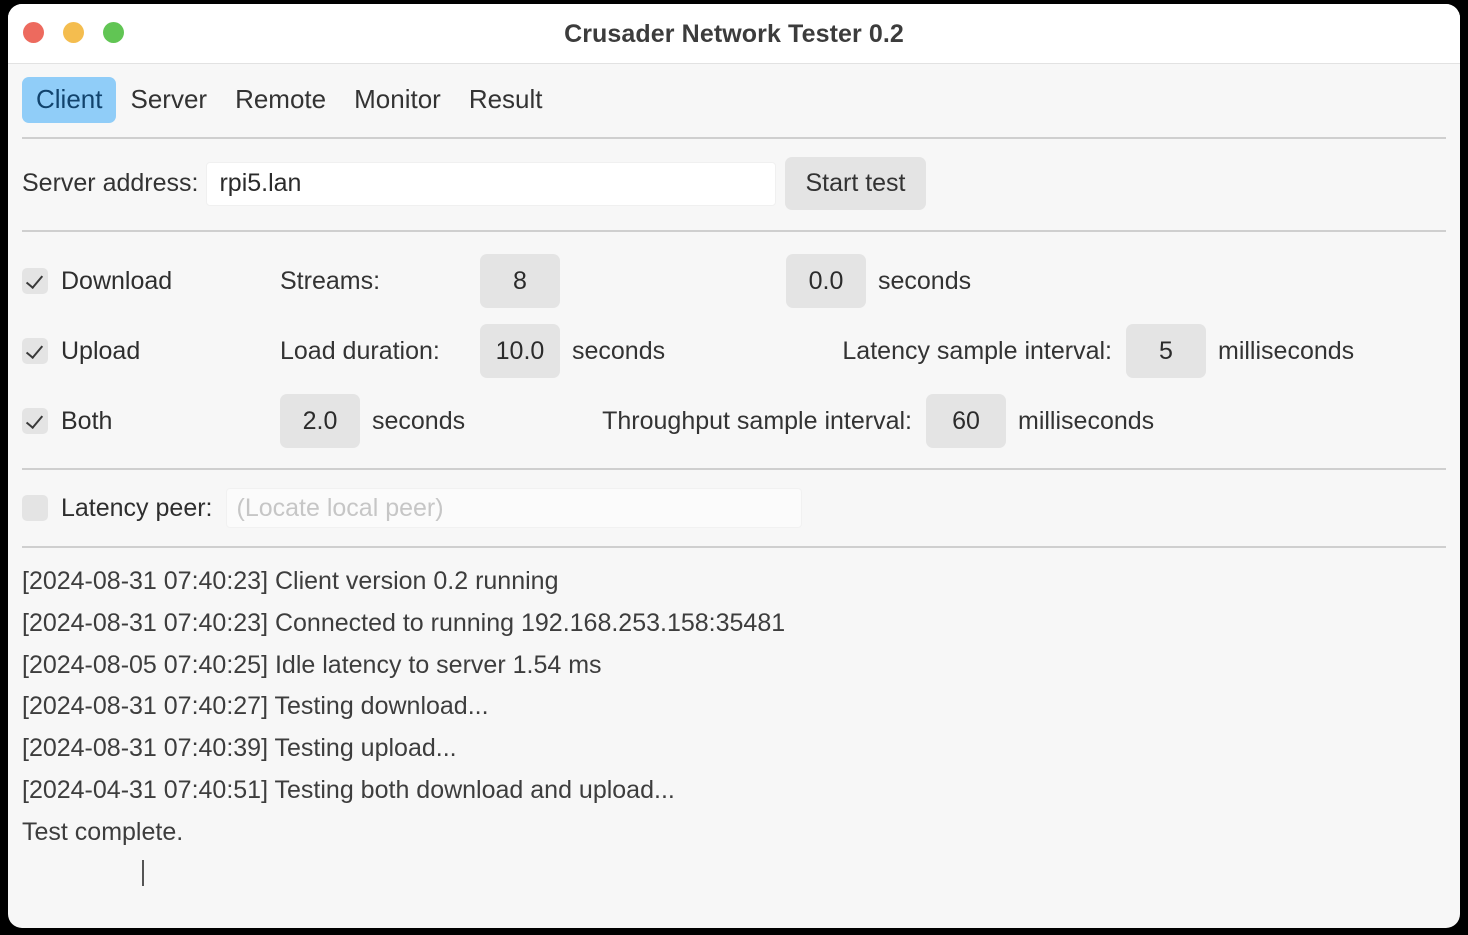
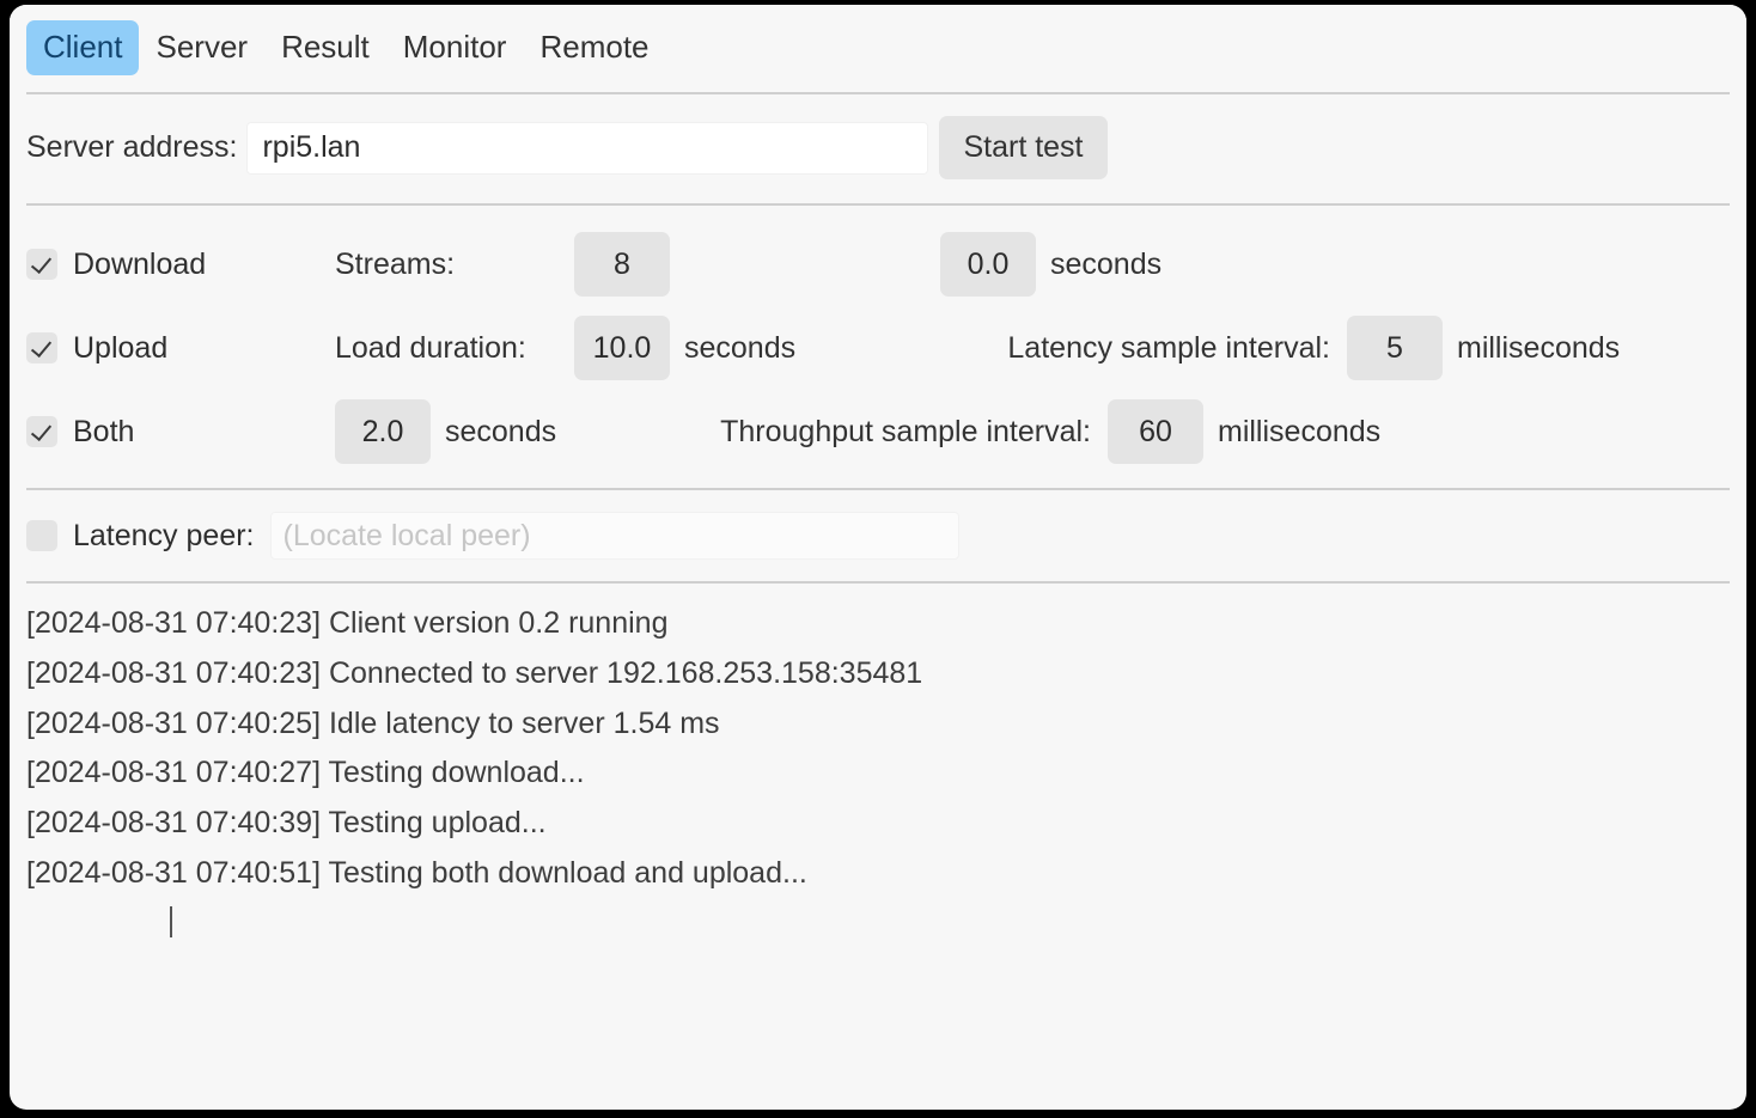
- Crusader Network Tester 0.2
  Client
  Server
- Remote
+ Result
  Monitor
- Result
+ Remote
  Server address:
  rpi5.lan
  Start test
  Download
  Streams:
  8
  0.0
  seconds
  Upload
  Load duration:
  10.0
  seconds
  Latency sample interval:
  5
  milliseconds
  Both
  2.0
  seconds
  Throughput sample interval:
  60
  milliseconds
  Latency peer:
  (Locate local peer)
  [2024-08-31 07:40:23] Client version 0.2 running
- [2024-08-31 07:40:23] Connected to running 192.168.253.158:35481
+ [2024-08-31 07:40:23] Connected to server 192.168.253.158:35481
- [2024-08-05 07:40:25] Idle latency to server 1.54 ms
+ [2024-08-31 07:40:25] Idle latency to server 1.54 ms
  [2024-08-31 07:40:27] Testing download...
  [2024-08-31 07:40:39] Testing upload...
- [2024-04-31 07:40:51] Testing both download and upload...
+ [2024-08-31 07:40:51] Testing both download and upload...
- Test complete.
